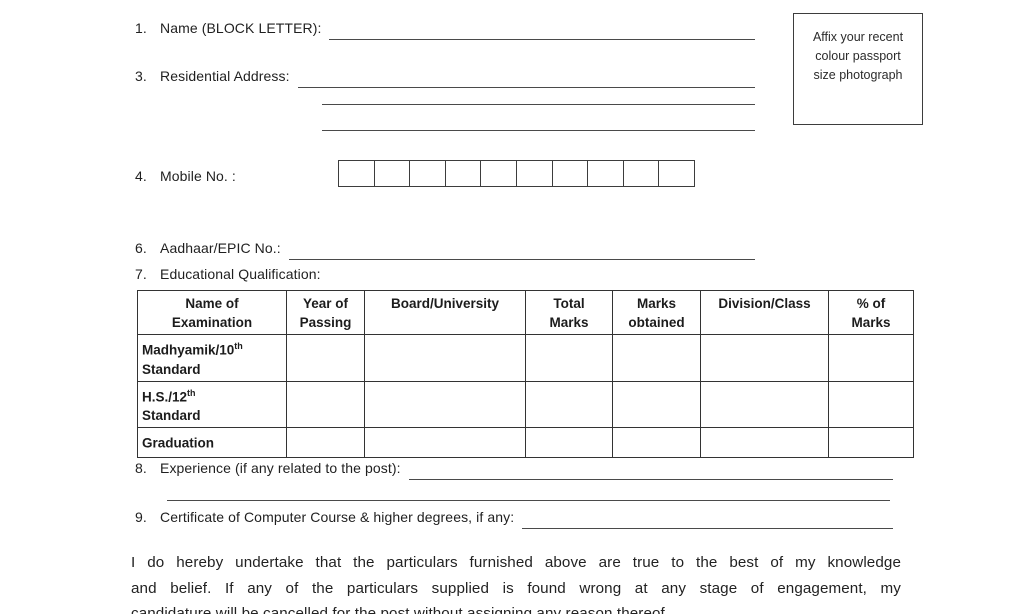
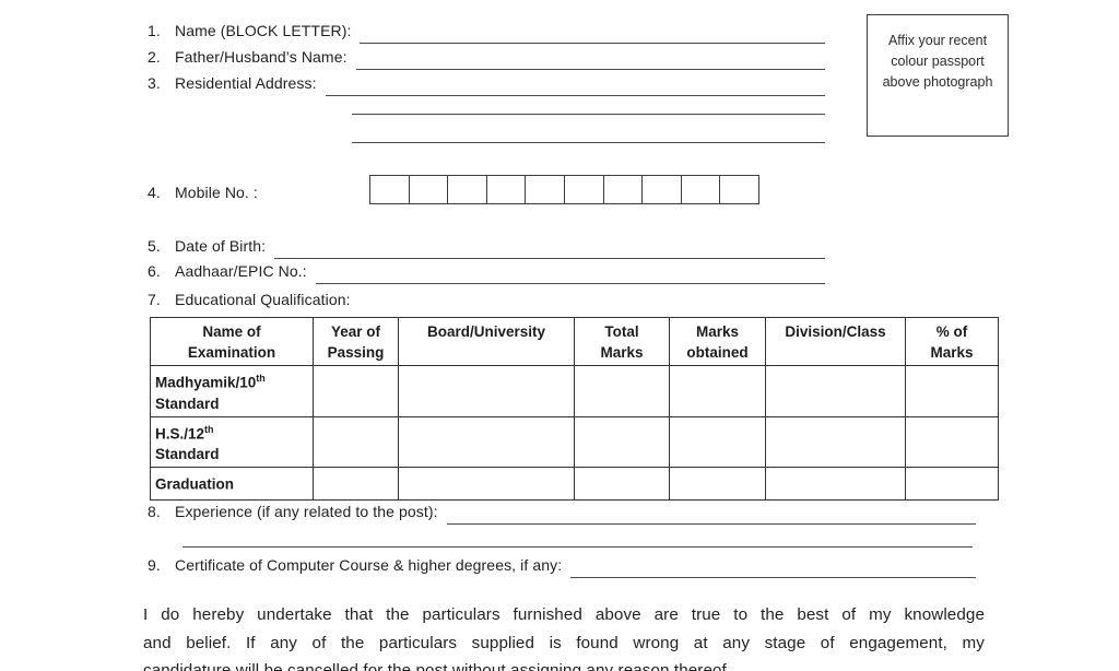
  1.
  Name (BLOCK LETTER):
+ 2.
+ Father/Husband’s Name:
  3.
  Residential Address:
- Affix your recent colour passport size photograph
+ Affix your recent colour passport above photograph
  4.
  Mobile No. :
+ 5.
+ Date of Birth:
  6.
  Aadhaar/EPIC No.:
  7.
  Educational Qualification:
  Name ofExamination	Year ofPassing	Board/University	TotalMarks	Marksobtained	Division/Class	% ofMarks
  Madhyamik/10th Standard
  H.S./12th Standard
  Graduation
  8.
  Experience (if any related to the post):
  9.
  Certificate of Computer Course & higher degrees, if any:
  I do hereby undertake that the particulars furnished above are true to the best of my knowledge
  and belief. If any of the particulars supplied is found wrong at any stage of engagement, my
